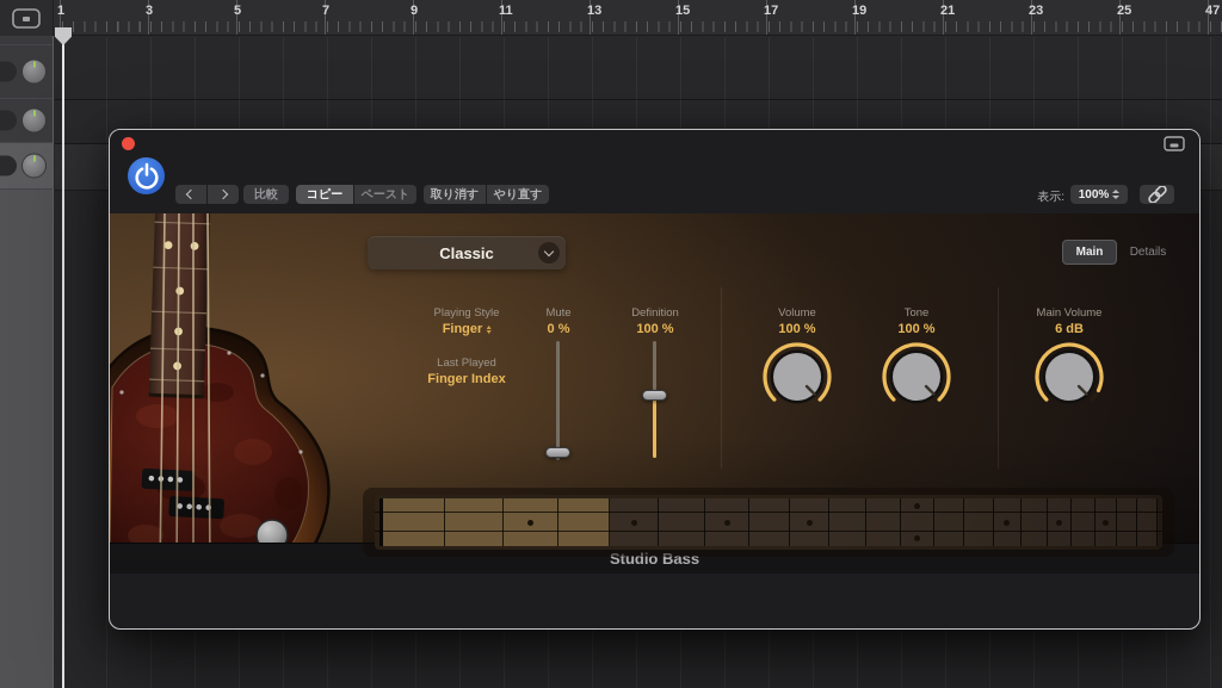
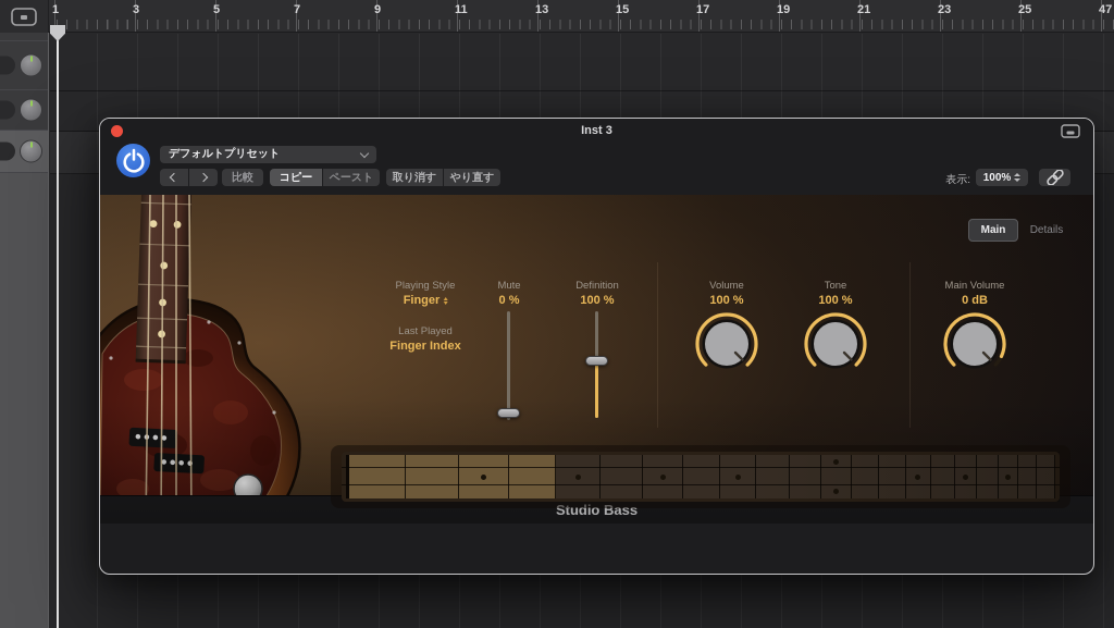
  1
  3
  5
  7
  9
  11
  13
  15
  17
  19
  21
  23
  25
  47
+ Inst 3
+ デフォルトプリセット
  比較
  コピー
  ペースト
  取り消す
  やり直す
  表示:
  100%
- Classic
  Main
  Details
  Playing Style
  Finger
  Last Played
  Finger Index
  Mute
  0 %
  Definition
  100 %
  Volume
  100 %
  Tone
  100 %
  Main Volume
- 6 dB
+ 0 dB
